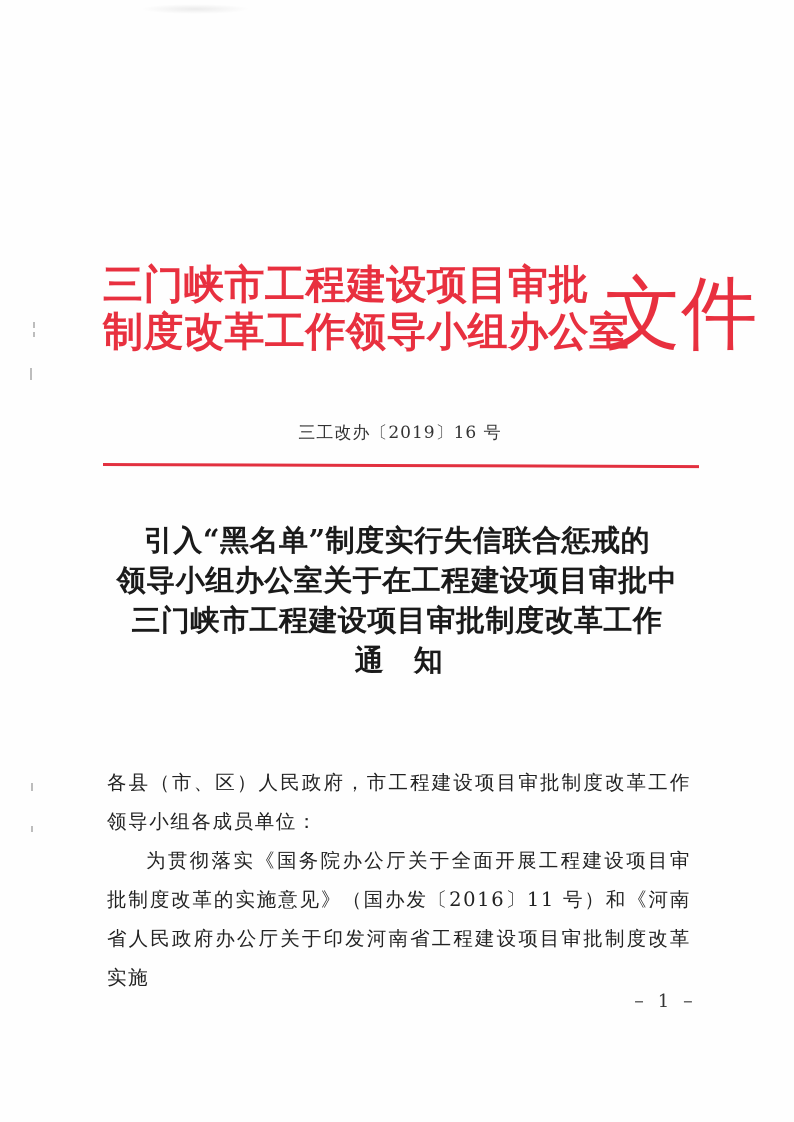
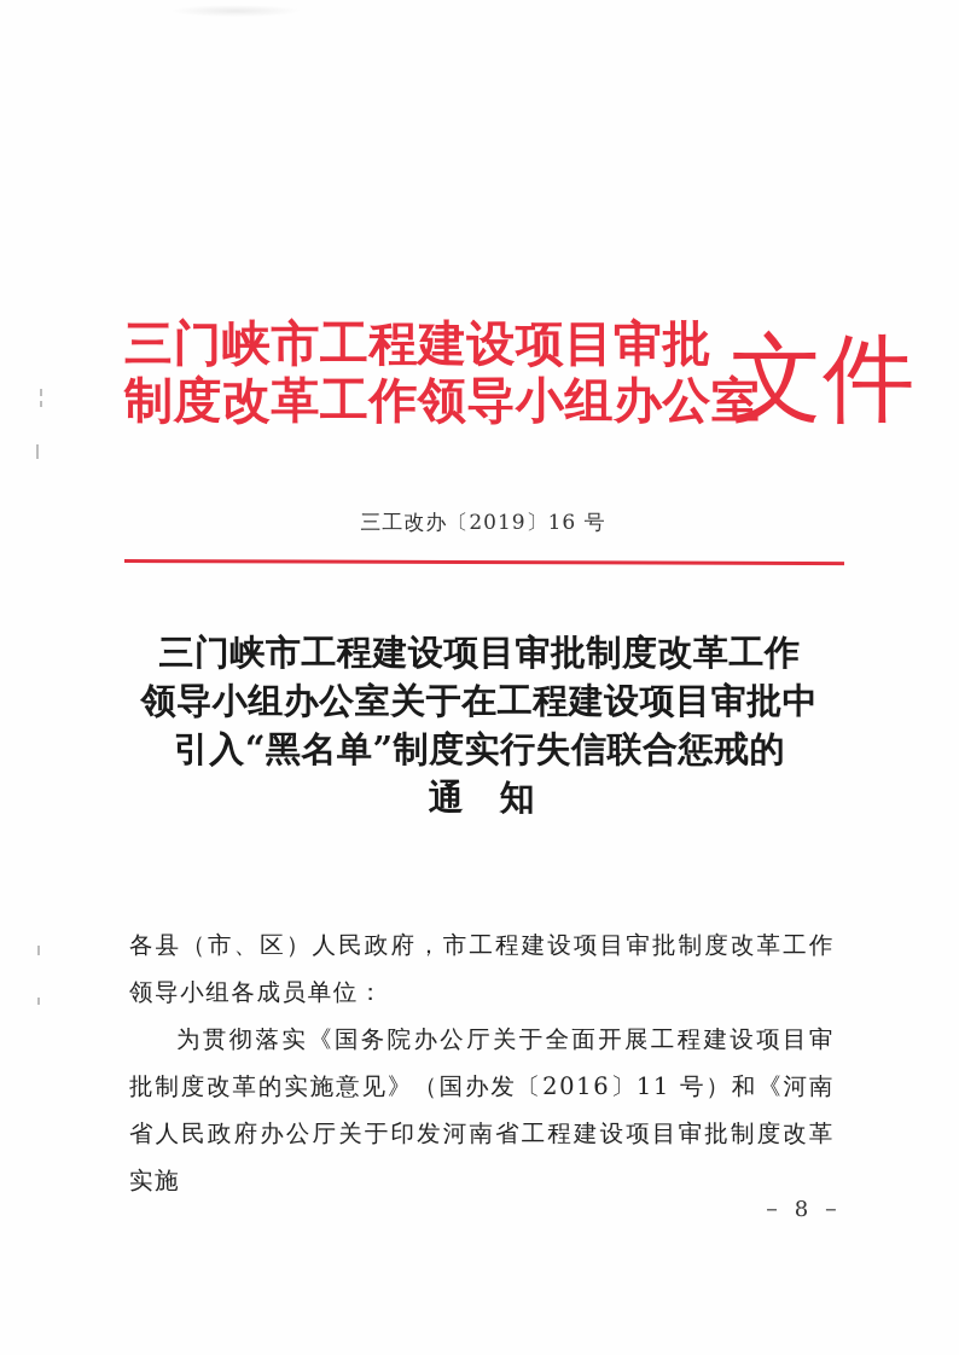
  三门峡市工程建设项目审批
  制度改革工作领导小组办公室
  文件
  三工改办〔2019〕16 号
- 引入“黑名单”制度实行失信联合惩戒的
+ 三门峡市工程建设项目审批制度改革工作
  领导小组办公室关于在工程建设项目审批中
- 三门峡市工程建设项目审批制度改革工作
+ 引入“黑名单”制度实行失信联合惩戒的
  通 知
  各县（市、区）人民政府，市工程建设项目审批制度改革工作领导小组各成员单位：
  为贯彻落实《国务院办公厅关于全面开展工程建设项目审批制度改革的实施意见》（国办发〔2016〕11 号）和《河南省人民政府办公厅关于印发河南省工程建设项目审批制度改革实施
- － 1 －
+ － 8 －
